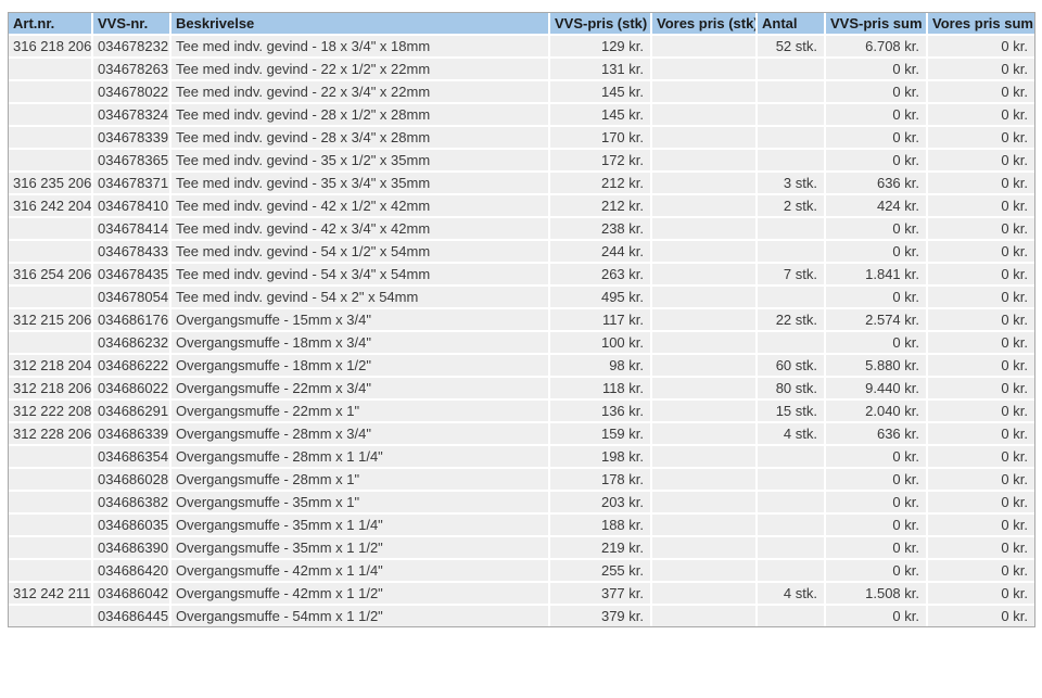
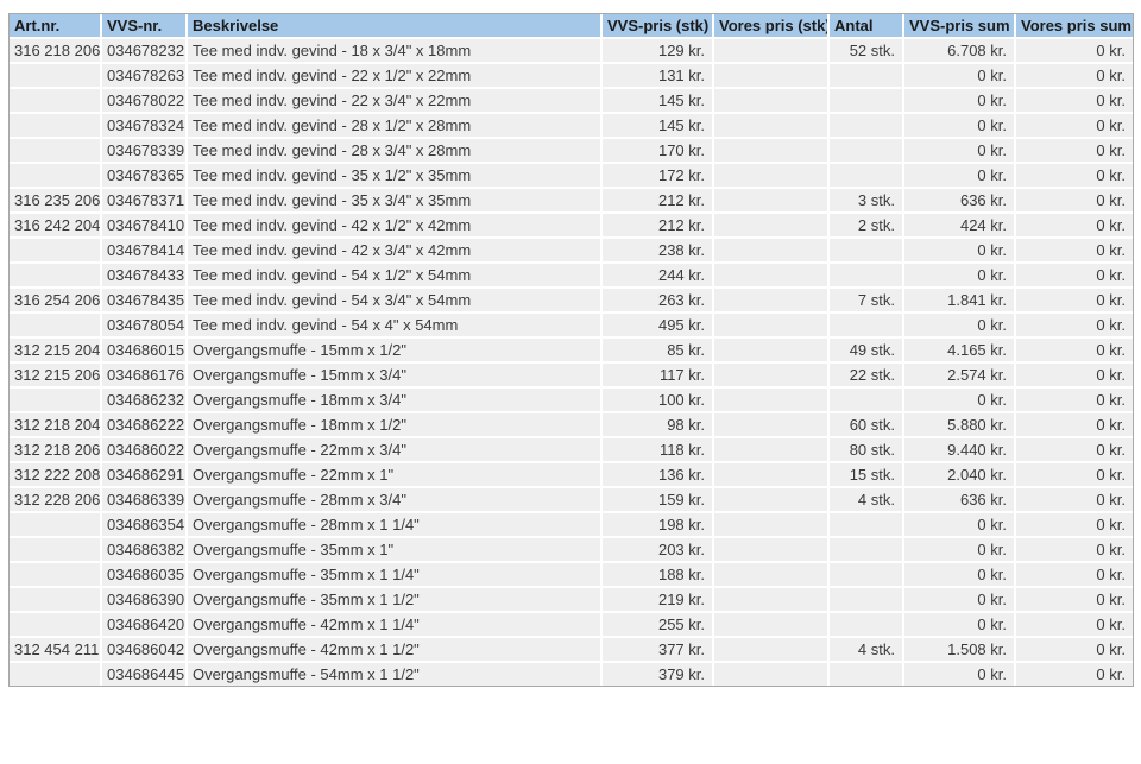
  Art.nr.	VVS-nr.	Beskrivelse	VVS-pris (stk)	Vores pris (stk)	Antal	VVS-pris sum	Vores pris sum
  316 218 206	034678232	Tee med indv. gevind - 18 x 3/4" x 18mm	129 kr.		52 stk.	6.708 kr.	0 kr.
  	034678263	Tee med indv. gevind - 22 x 1/2" x 22mm	131 kr.			0 kr.	0 kr.
  	034678022	Tee med indv. gevind - 22 x 3/4" x 22mm	145 kr.			0 kr.	0 kr.
  	034678324	Tee med indv. gevind - 28 x 1/2" x 28mm	145 kr.			0 kr.	0 kr.
  	034678339	Tee med indv. gevind - 28 x 3/4" x 28mm	170 kr.			0 kr.	0 kr.
  	034678365	Tee med indv. gevind - 35 x 1/2" x 35mm	172 kr.			0 kr.	0 kr.
  316 235 206	034678371	Tee med indv. gevind - 35 x 3/4" x 35mm	212 kr.		3 stk.	636 kr.	0 kr.
  316 242 204	034678410	Tee med indv. gevind - 42 x 1/2" x 42mm	212 kr.		2 stk.	424 kr.	0 kr.
  	034678414	Tee med indv. gevind - 42 x 3/4" x 42mm	238 kr.			0 kr.	0 kr.
  	034678433	Tee med indv. gevind - 54 x 1/2" x 54mm	244 kr.			0 kr.	0 kr.
  316 254 206	034678435	Tee med indv. gevind - 54 x 3/4" x 54mm	263 kr.		7 stk.	1.841 kr.	0 kr.
- 	034678054	Tee med indv. gevind - 54 x 2" x 54mm	495 kr.			0 kr.	0 kr.
+ 	034678054	Tee med indv. gevind - 54 x 4" x 54mm	495 kr.			0 kr.	0 kr.
+ 312 215 204	034686015	Overgangsmuffe - 15mm x 1/2"	85 kr.		49 stk.	4.165 kr.	0 kr.
  312 215 206	034686176	Overgangsmuffe - 15mm x 3/4"	117 kr.		22 stk.	2.574 kr.	0 kr.
  	034686232	Overgangsmuffe - 18mm x 3/4"	100 kr.			0 kr.	0 kr.
  312 218 204	034686222	Overgangsmuffe - 18mm x 1/2"	98 kr.		60 stk.	5.880 kr.	0 kr.
  312 218 206	034686022	Overgangsmuffe - 22mm x 3/4"	118 kr.		80 stk.	9.440 kr.	0 kr.
  312 222 208	034686291	Overgangsmuffe - 22mm x 1"	136 kr.		15 stk.	2.040 kr.	0 kr.
  312 228 206	034686339	Overgangsmuffe - 28mm x 3/4"	159 kr.		4 stk.	636 kr.	0 kr.
  	034686354	Overgangsmuffe - 28mm x 1 1/4"	198 kr.			0 kr.	0 kr.
- 	034686028	Overgangsmuffe - 28mm x 1"	178 kr.			0 kr.	0 kr.
  	034686382	Overgangsmuffe - 35mm x 1"	203 kr.			0 kr.	0 kr.
  	034686035	Overgangsmuffe - 35mm x 1 1/4"	188 kr.			0 kr.	0 kr.
  	034686390	Overgangsmuffe - 35mm x 1 1/2"	219 kr.			0 kr.	0 kr.
  	034686420	Overgangsmuffe - 42mm x 1 1/4"	255 kr.			0 kr.	0 kr.
- 312 242 211	034686042	Overgangsmuffe - 42mm x 1 1/2"	377 kr.		4 stk.	1.508 kr.	0 kr.
+ 312 454 211	034686042	Overgangsmuffe - 42mm x 1 1/2"	377 kr.		4 stk.	1.508 kr.	0 kr.
  	034686445	Overgangsmuffe - 54mm x 1 1/2"	379 kr.			0 kr.	0 kr.
